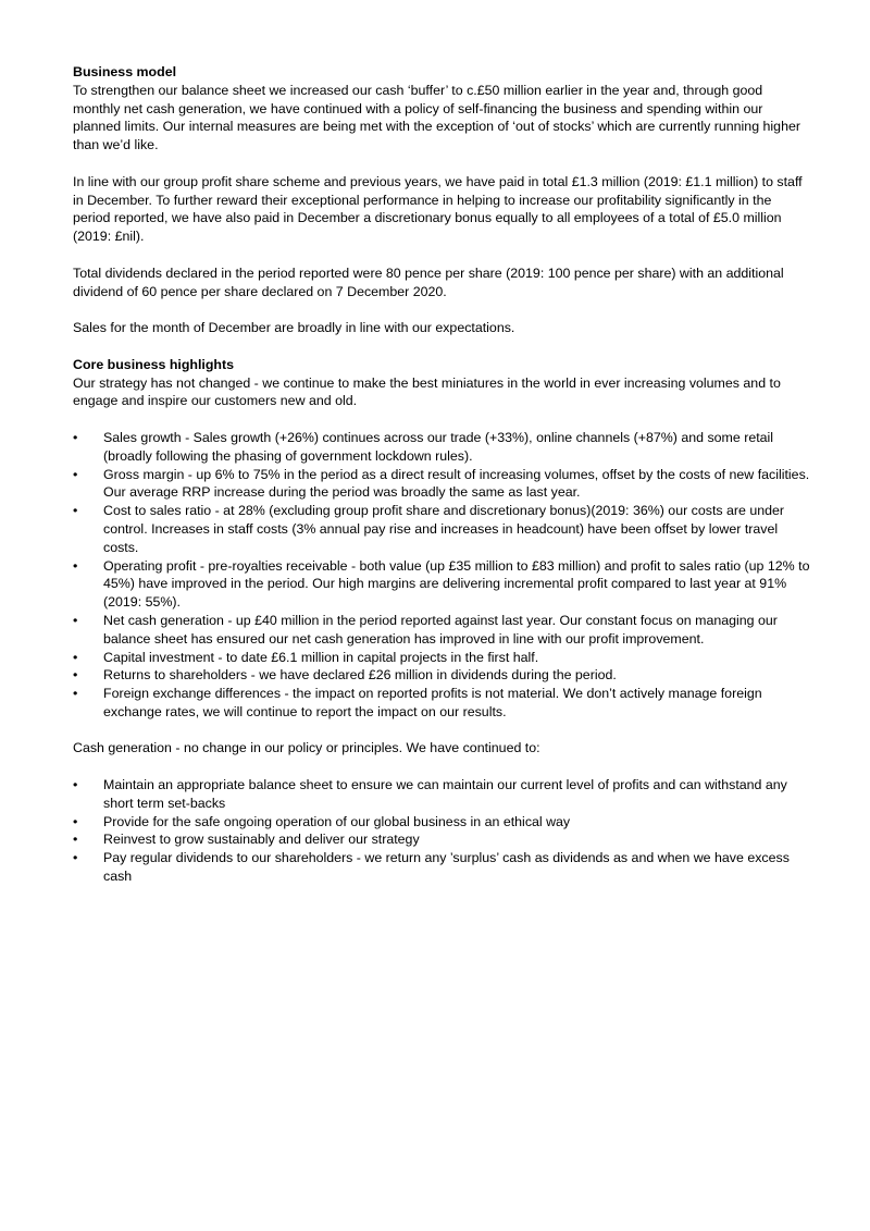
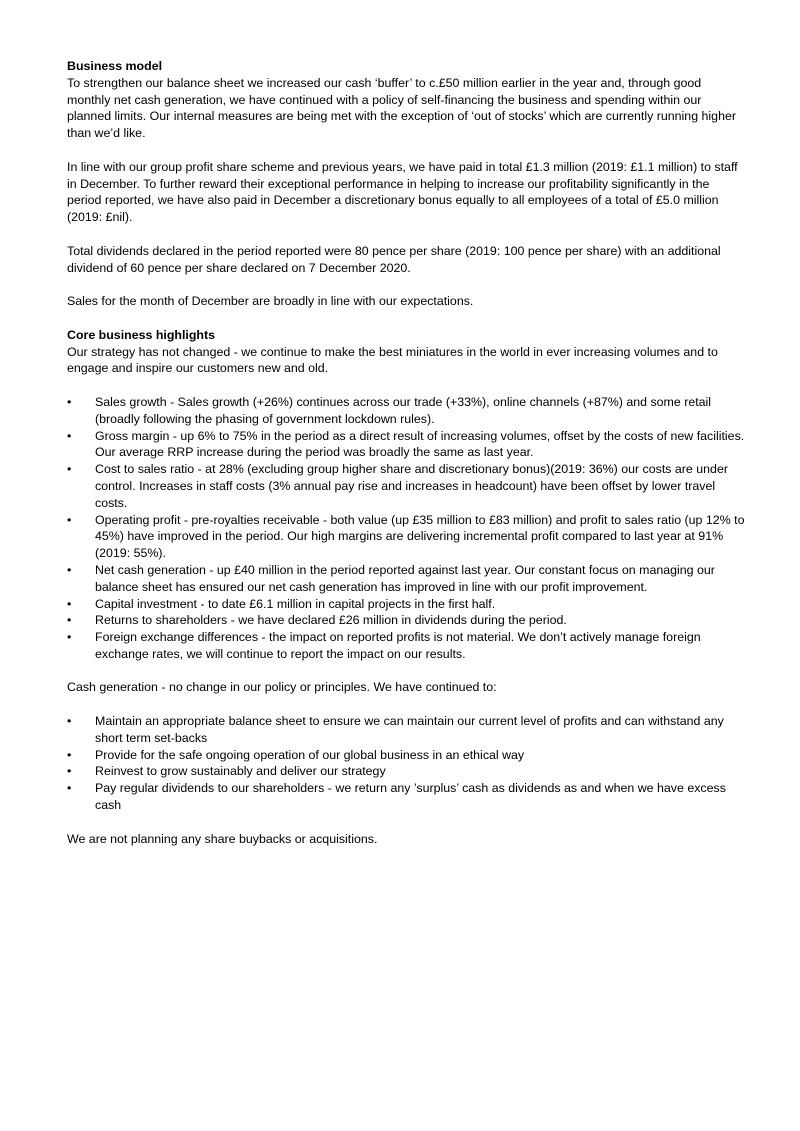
  Business model
  To strengthen our balance sheet we increased our cash ‘buffer’ to c.£50 million earlier in the year and, through good monthly net cash generation, we have continued with a policy of self-financing the business and spending within our planned limits. Our internal measures are being met with the exception of ‘out of stocks’ which are currently running higher than we’d like.
  In line with our group profit share scheme and previous years, we have paid in total £1.3 million (2019: £1.1 million) to staff in December. To further reward their exceptional performance in helping to increase our profitability significantly in the period reported, we have also paid in December a discretionary bonus equally to all employees of a total of £5.0 million (2019: £nil).
  Total dividends declared in the period reported were 80 pence per share (2019: 100 pence per share) with an additional dividend of 60 pence per share declared on 7 December 2020.
  Sales for the month of December are broadly in line with our expectations.
  Core business highlights
  Our strategy has not changed - we continue to make the best miniatures in the world in ever increasing volumes and to engage and inspire our customers new and old.
  •
  Sales growth - Sales growth (+26%) continues across our trade (+33%), online channels (+87%) and some retail (broadly following the phasing of government lockdown rules).
  •
  Gross margin - up 6% to 75% in the period as a direct result of increasing volumes, offset by the costs of new facilities. Our average RRP increase during the period was broadly the same as last year.
  •
- Cost to sales ratio - at 28% (excluding group profit share and discretionary bonus)(2019: 36%) our costs are under control. Increases in staff costs (3% annual pay rise and increases in headcount) have been offset by lower travel costs.
+ Cost to sales ratio - at 28% (excluding group higher share and discretionary bonus)(2019: 36%) our costs are under control. Increases in staff costs (3% annual pay rise and increases in headcount) have been offset by lower travel costs.
  •
  Operating profit - pre-royalties receivable - both value (up £35 million to £83 million) and profit to sales ratio (up 12% to 45%) have improved in the period. Our high margins are delivering incremental profit compared to last year at 91% (2019: 55%).
  •
  Net cash generation - up £40 million in the period reported against last year. Our constant focus on managing our balance sheet has ensured our net cash generation has improved in line with our profit improvement.
  •
  Capital investment - to date £6.1 million in capital projects in the first half.
  •
  Returns to shareholders - we have declared £26 million in dividends during the period.
  •
  Foreign exchange differences - the impact on reported profits is not material. We don’t actively manage foreign exchange rates, we will continue to report the impact on our results.
  Cash generation - no change in our policy or principles. We have continued to:
  •
  Maintain an appropriate balance sheet to ensure we can maintain our current level of profits and can withstand any short term set-backs
  •
  Provide for the safe ongoing operation of our global business in an ethical way
  •
  Reinvest to grow sustainably and deliver our strategy
  •
  Pay regular dividends to our shareholders - we return any ’surplus’ cash as dividends as and when we have excess cash
+ We are not planning any share buybacks or acquisitions.
